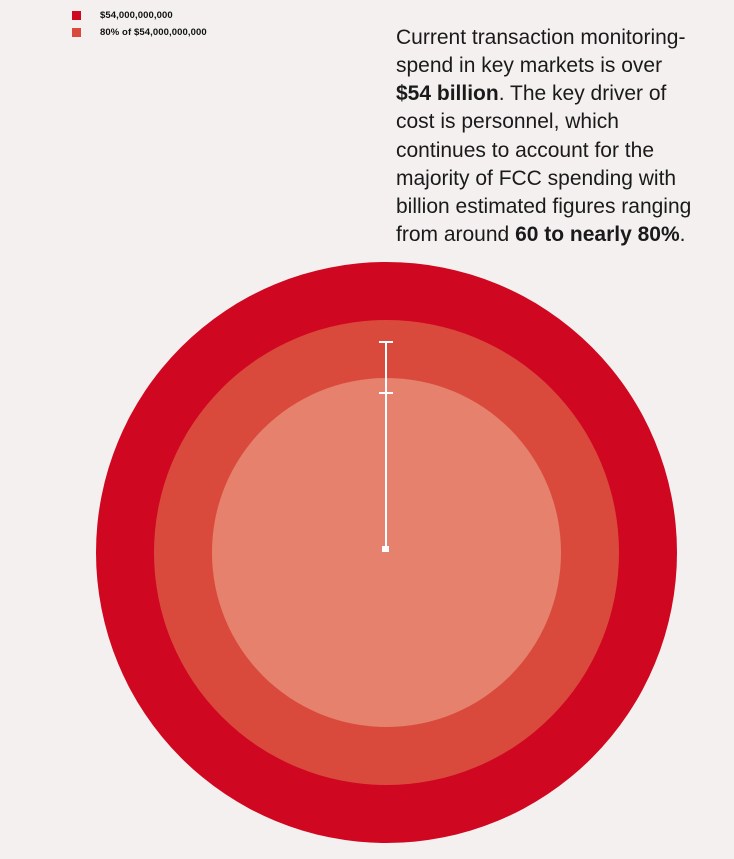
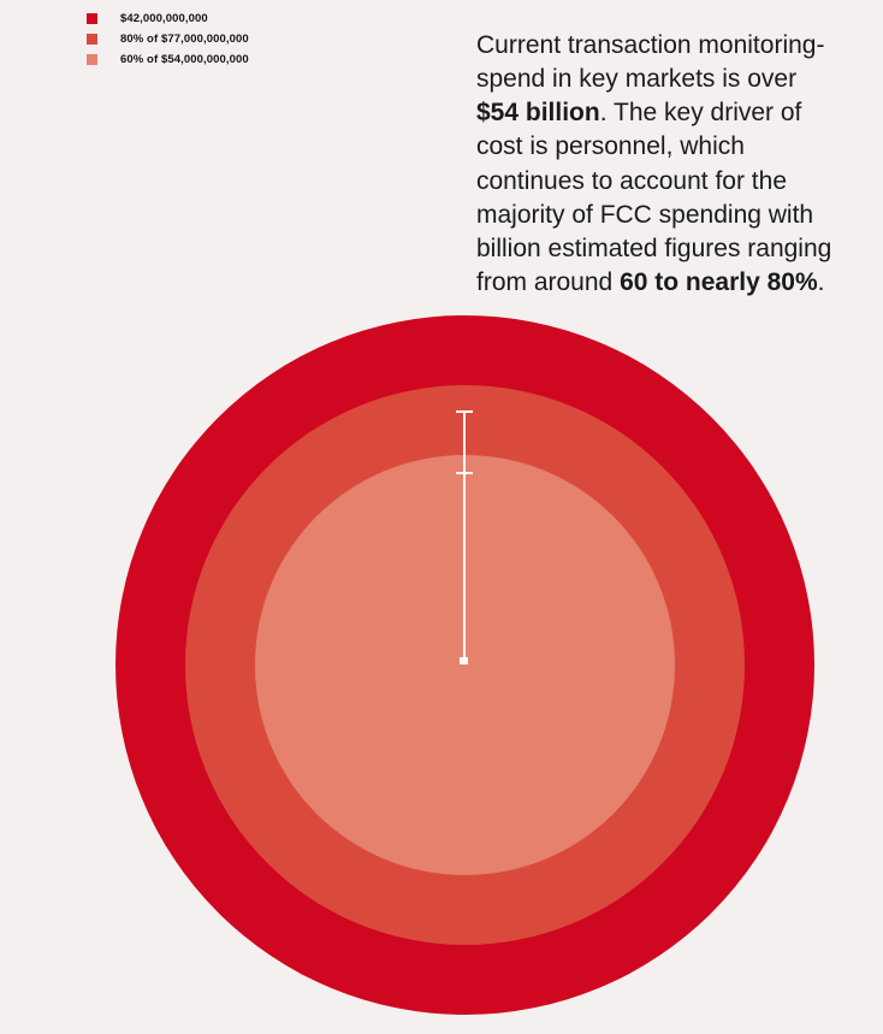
- $54,000,000,000
+ $42,000,000,000
- 80% of $54,000,000,000
+ 80% of $77,000,000,000
+ 60% of $54,000,000,000
  Current transaction monitoring-spend in key markets is over $54 billion. The key driver of cost is personnel, which continues to account for the majority of FCC spending with billion estimated figures ranging from around 60 to nearly 80%.
